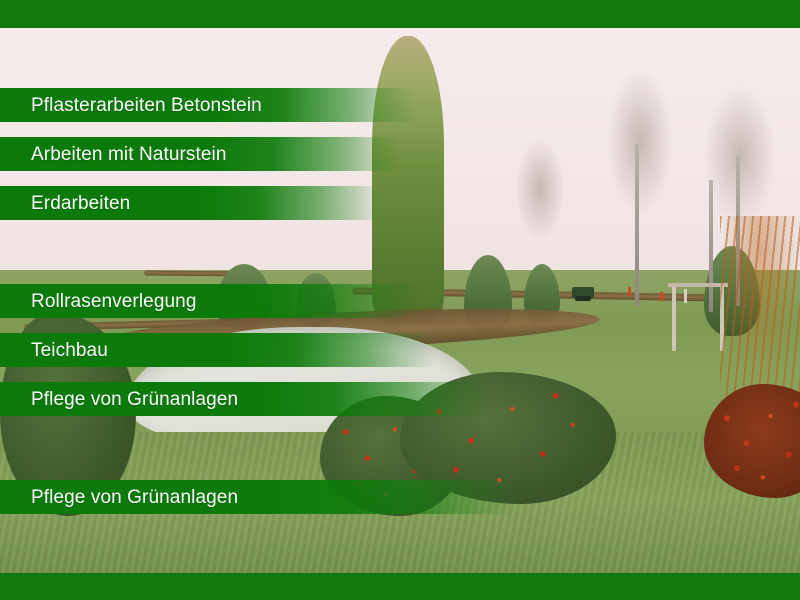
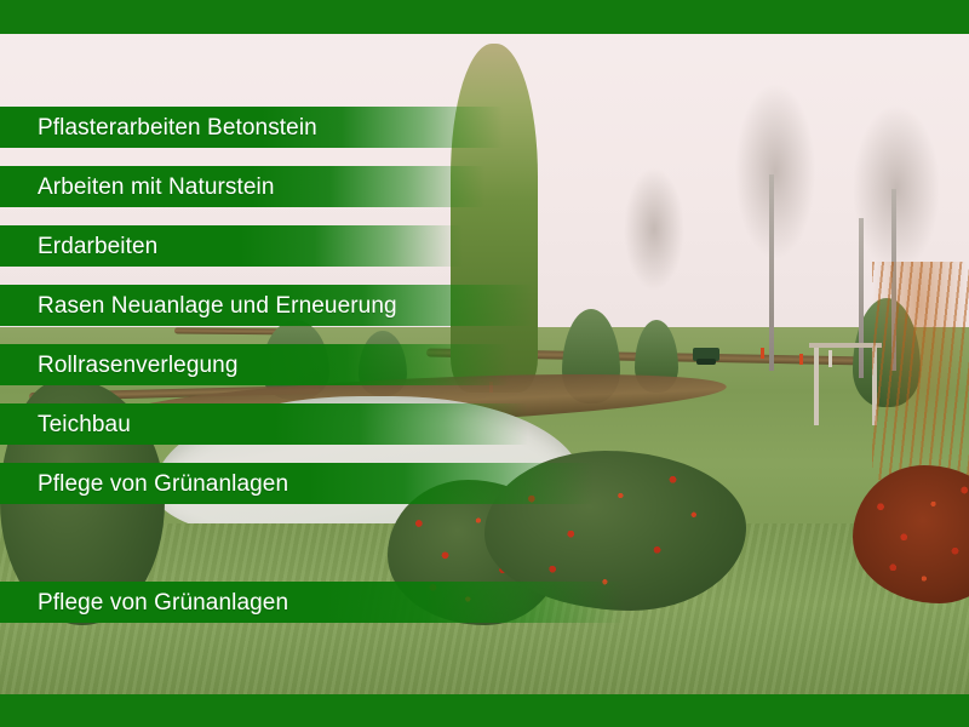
  Pflasterarbeiten Betonstein
  Arbeiten mit Naturstein
  Erdarbeiten
+ Rasen Neuanlage und Erneuerung
  Rollrasenverlegung
  Teichbau
  Pflege von Grünanlagen
  Pflege von Grünanlagen
